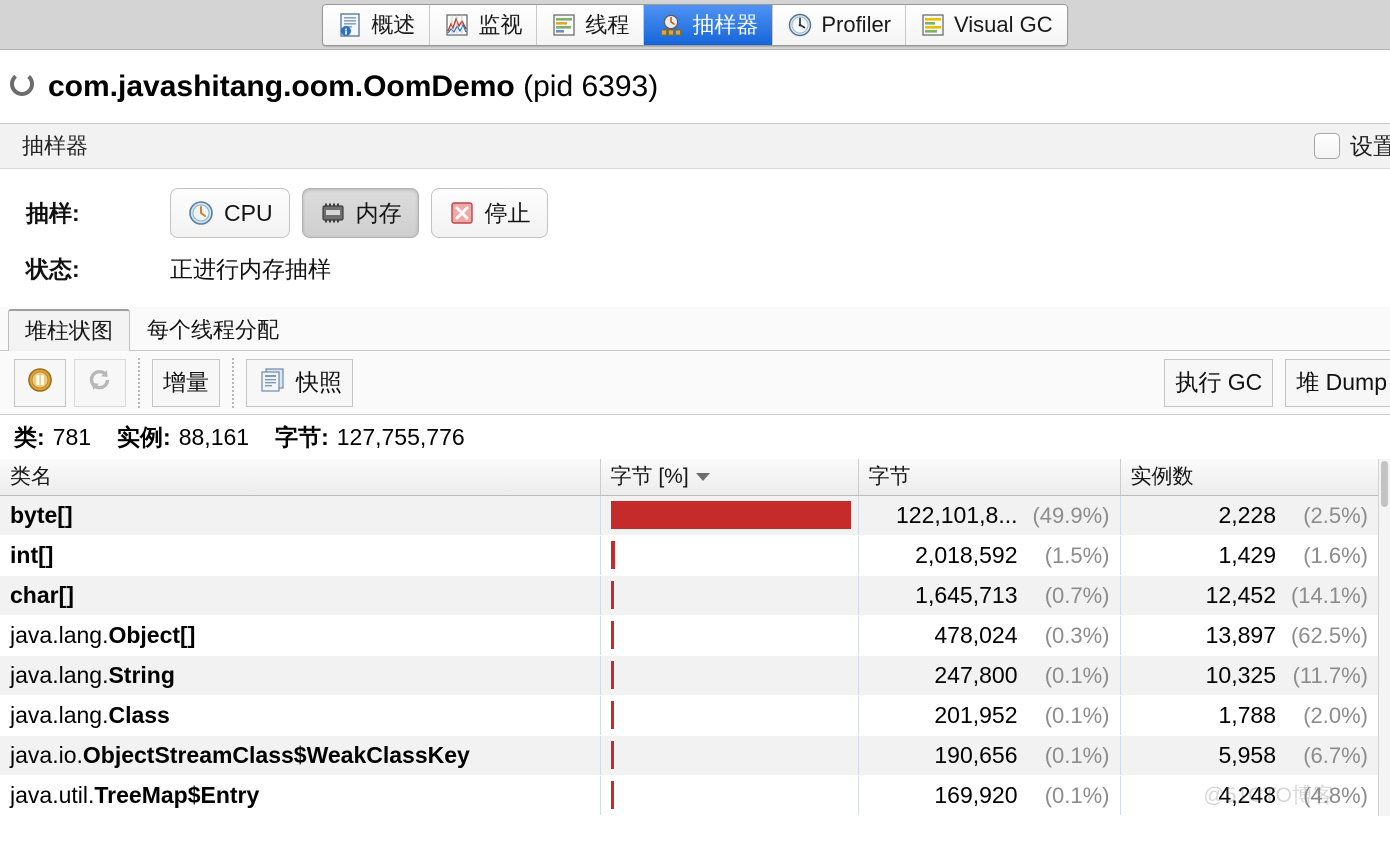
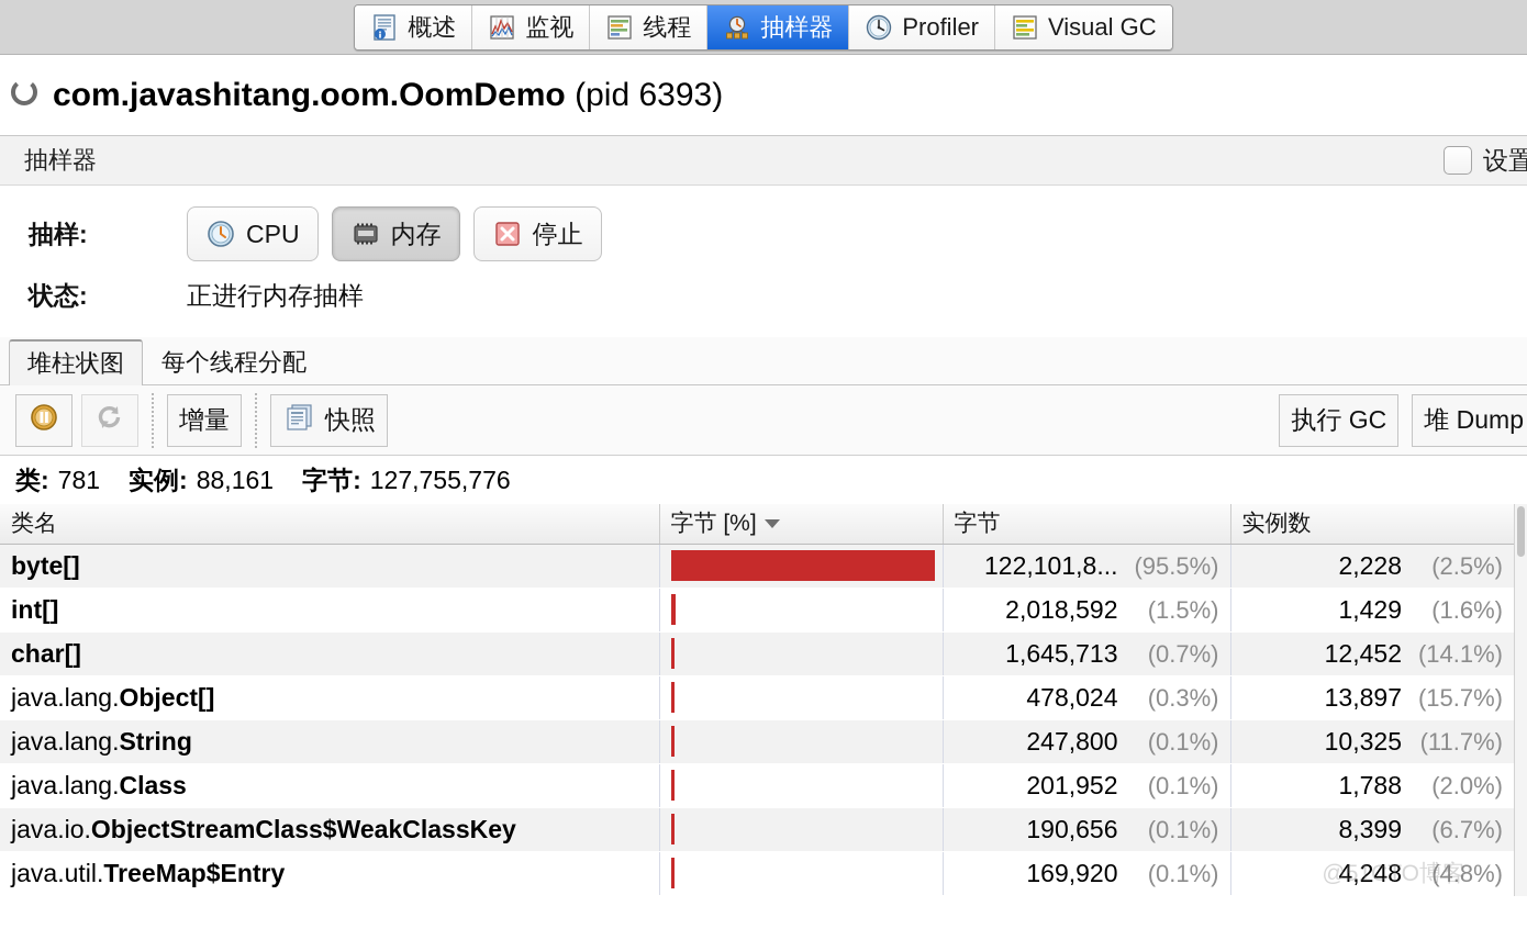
  概述
  监视
  线程
  抽样器
  Profiler
  Visual GC
  com.javashitang.oom.OomDemo (pid 6393)
  抽样器
  设置
  抽样:
  CPU
  内存
  停止
  状态:
  正进行内存抽样
  堆柱状图
  每个线程分配
  增量
  快照
  执行 GC
  堆 Dump
  类:
  781
  实例:
  88,161
  字节:
  127,755,776
  类名	字节 [%]	字节	实例数
- byte[]		122,101,8... (49.9%)	2,228 (2.5%)
+ byte[]		122,101,8... (95.5%)	2,228 (2.5%)
  int[]		2,018,592 (1.5%)	1,429 (1.6%)
  char[]		1,645,713 (0.7%)	12,452 (14.1%)
- java.lang.Object[]		478,024 (0.3%)	13,897 (62.5%)
+ java.lang.Object[]		478,024 (0.3%)	13,897 (15.7%)
  java.lang.String		247,800 (0.1%)	10,325 (11.7%)
  java.lang.Class		201,952 (0.1%)	1,788 (2.0%)
- java.io.ObjectStreamClass$WeakClassKey		190,656 (0.1%)	5,958 (6.7%)
+ java.io.ObjectStreamClass$WeakClassKey		190,656 (0.1%)	8,399 (6.7%)
  java.util.TreeMap$Entry		169,920 (0.1%)	4,248 (4.8%)
  @51CTO博客
